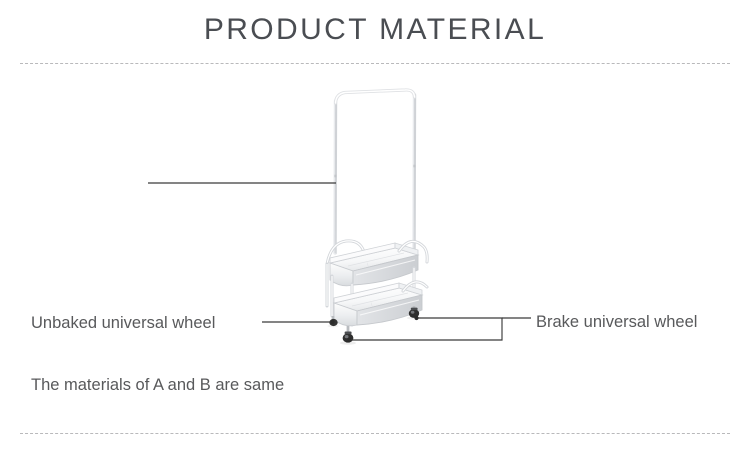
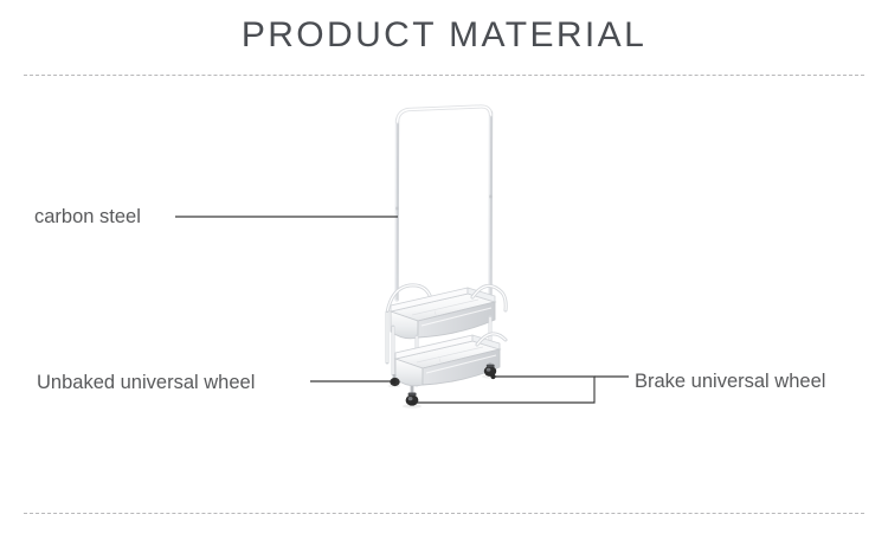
  PRODUCT MATERIAL
+ carbon steel
  Unbaked universal wheel
  Brake universal wheel
- The materials of A and B are same
